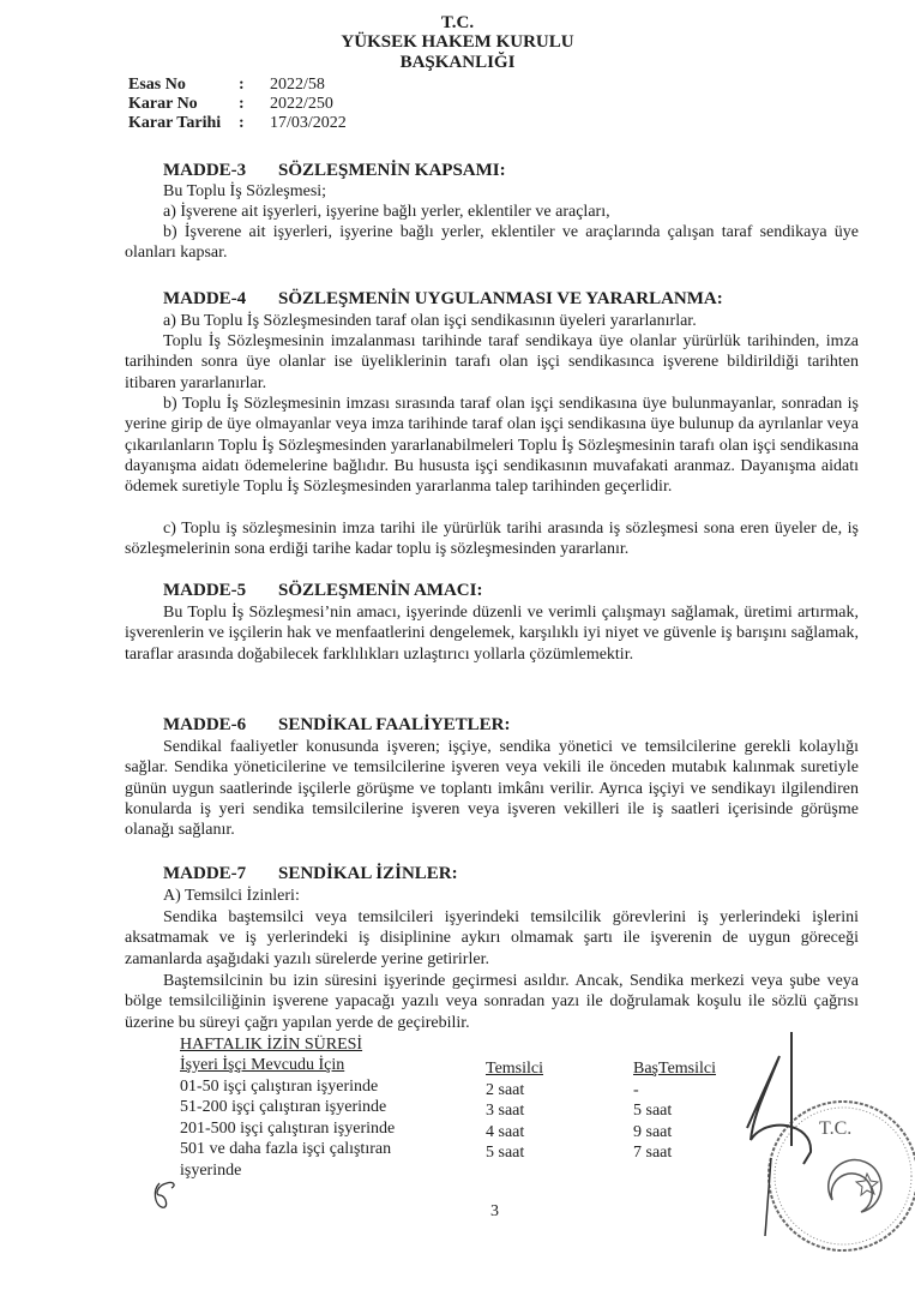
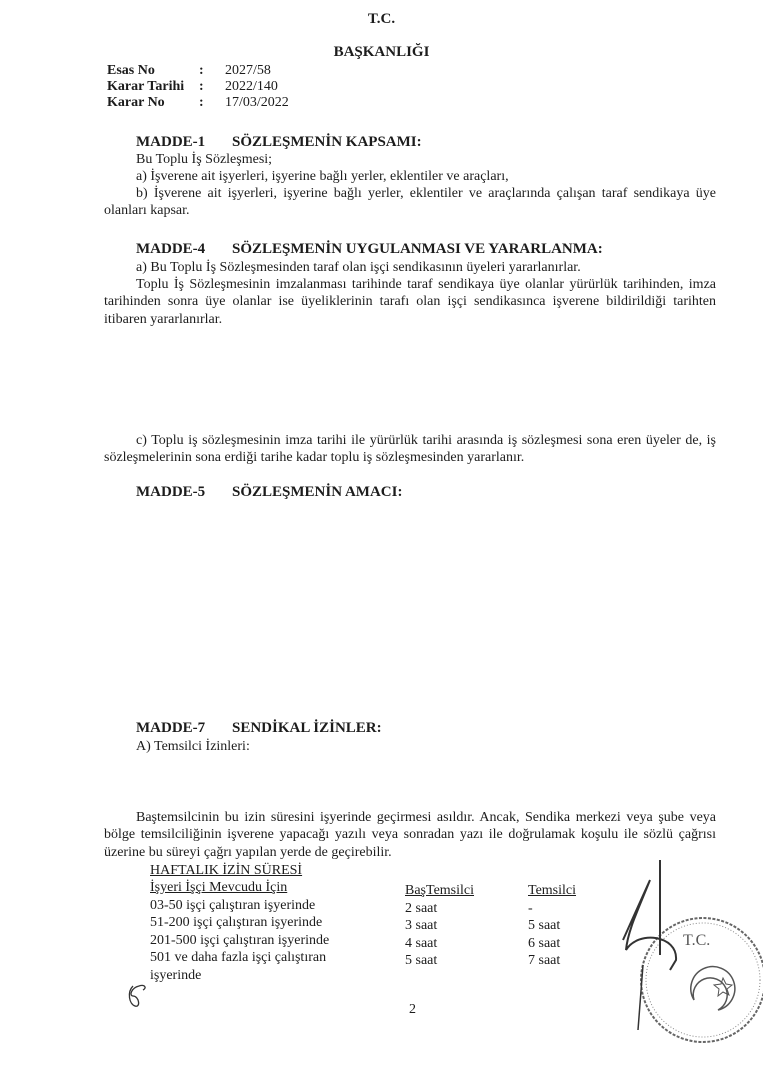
  T.C.
- YÜKSEK HAKEM KURULU
  BAŞKANLIĞI
  Esas No
  :
- 2022/58
+ 2027/58
- Karar No
+ Karar Tarihi
  :
- 2022/250
+ 2022/140
- Karar Tarihi
+ Karar No
  :
  17/03/2022
- MADDE-3 SÖZLEŞMENİN KAPSAMI:
+ MADDE-1 SÖZLEŞMENİN KAPSAMI:
  Bu Toplu İş Sözleşmesi;
  a) İşverene ait işyerleri, işyerine bağlı yerler, eklentiler ve araçları,
  b) İşverene ait işyerleri, işyerine bağlı yerler, eklentiler ve araçlarında çalışan taraf sendikaya üye olanları kapsar.
  MADDE-4 SÖZLEŞMENİN UYGULANMASI VE YARARLANMA:
  a) Bu Toplu İş Sözleşmesinden taraf olan işçi sendikasının üyeleri yararlanırlar.
  Toplu İş Sözleşmesinin imzalanması tarihinde taraf sendikaya üye olanlar yürürlük tarihinden, imza tarihinden sonra üye olanlar ise üyeliklerinin tarafı olan işçi sendikasınca işverene bildirildiği tarihten itibaren yararlanırlar.
- b) Toplu İş Sözleşmesinin imzası sırasında taraf olan işçi sendikasına üye bulunmayanlar, sonradan iş yerine girip de üye olmayanlar veya imza tarihinde taraf olan işçi sendikasına üye bulunup da ayrılanlar veya çıkarılanların Toplu İş Sözleşmesinden yararlanabilmeleri Toplu İş Sözleşmesinin tarafı olan işçi sendikasına dayanışma aidatı ödemelerine bağlıdır. Bu hususta işçi sendikasının muvafakati aranmaz. Dayanışma aidatı ödemek suretiyle Toplu İş Sözleşmesinden yararlanma talep tarihinden geçerlidir.
  c) Toplu iş sözleşmesinin imza tarihi ile yürürlük tarihi arasında iş sözleşmesi sona eren üyeler de, iş sözleşmelerinin sona erdiği tarihe kadar toplu iş sözleşmesinden yararlanır.
  MADDE-5 SÖZLEŞMENİN AMACI:
- Bu Toplu İş Sözleşmesi’nin amacı, işyerinde düzenli ve verimli çalışmayı sağlamak, üretimi artırmak, işverenlerin ve işçilerin hak ve menfaatlerini dengelemek, karşılıklı iyi niyet ve güvenle iş barışını sağlamak, taraflar arasında doğabilecek farklılıkları uzlaştırıcı yollarla çözümlemektir.
- MADDE-6 SENDİKAL FAALİYETLER:
- Sendikal faaliyetler konusunda işveren; işçiye, sendika yönetici ve temsilcilerine gerekli kolaylığı sağlar. Sendika yöneticilerine ve temsilcilerine işveren veya vekili ile önceden mutabık kalınmak suretiyle günün uygun saatlerinde işçilerle görüşme ve toplantı imkânı verilir. Ayrıca işçiyi ve sendikayı ilgilendiren konularda iş yeri sendika temsilcilerine işveren veya işveren vekilleri ile iş saatleri içerisinde görüşme olanağı sağlanır.
  MADDE-7 SENDİKAL İZİNLER:
  A) Temsilci İzinleri:
- Sendika baştemsilci veya temsilcileri işyerindeki temsilcilik görevlerini iş yerlerindeki işlerini aksatmamak ve iş yerlerindeki iş disiplinine aykırı olmamak şartı ile işverenin de uygun göreceği zamanlarda aşağıdaki yazılı sürelerde yerine getirirler.
  Baştemsilcinin bu izin süresini işyerinde geçirmesi asıldır. Ancak, Sendika merkezi veya şube veya bölge temsilciliğinin işverene yapacağı yazılı veya sonradan yazı ile doğrulamak koşulu ile sözlü çağrısı üzerine bu süreyi çağrı yapılan yerde de geçirebilir.
  HAFTALIK İZİN SÜRESİ
  İşyeri İşçi Mevcudu İçin
- 01-50 işçi çalıştıran işyerinde
+ 03-50 işçi çalıştıran işyerinde
  51-200 işçi çalıştıran işyerinde
  201-500 işçi çalıştıran işyerinde
  501 ve daha fazla işçi çalıştıran
  işyerinde
- Temsilci
+ BaşTemsilci
  2 saat
  3 saat
  4 saat
  5 saat
- BaşTemsilci
+ Temsilci
  -
  5 saat
- 9 saat
+ 6 saat
  7 saat
- 3
+ 2
  T.C.
